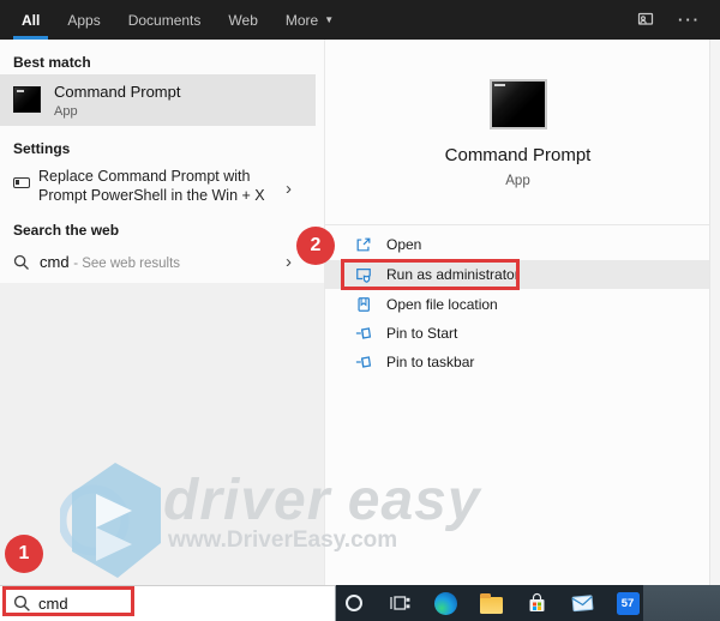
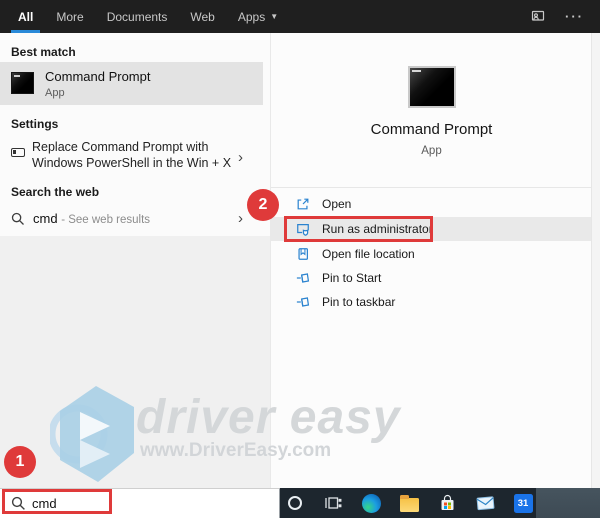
  All
- Apps
+ More
  Documents
  Web
- More
+ Apps
  ▼
  ···
  Best match
  Command Prompt
  App
  Settings
  Replace Command Prompt with
- Prompt PowerShell in the Win + X
+ Windows PowerShell in the Win + X
  ›
  Search the web
  cmd - See web results
  ›
  Command Prompt
  App
  Open
  Run as administrator
  Open file location
  Pin to Start
  Pin to taskbar
  driver easy
  www.DriverEasy.com
  cmd
- 57
+ 31
  1
  2
